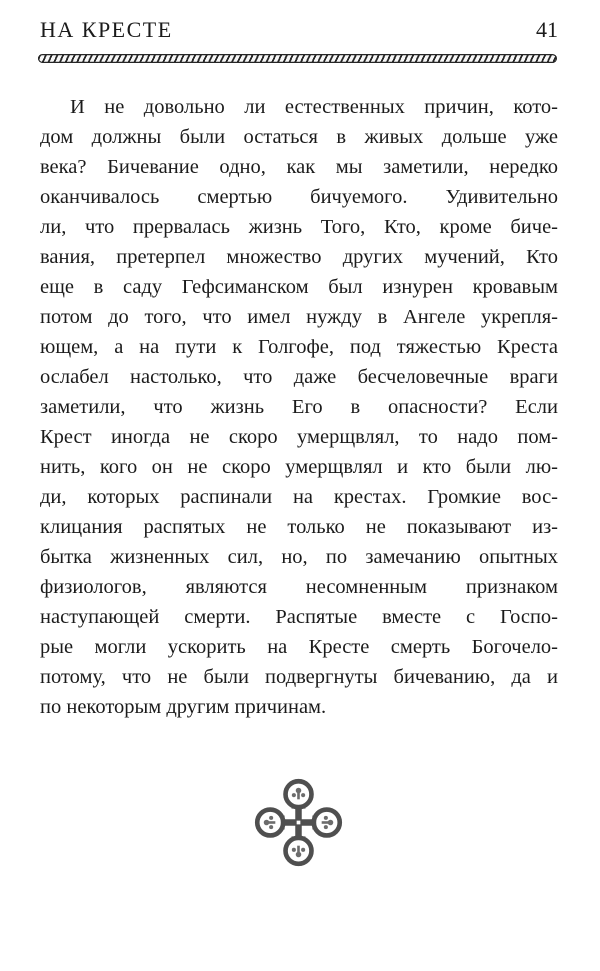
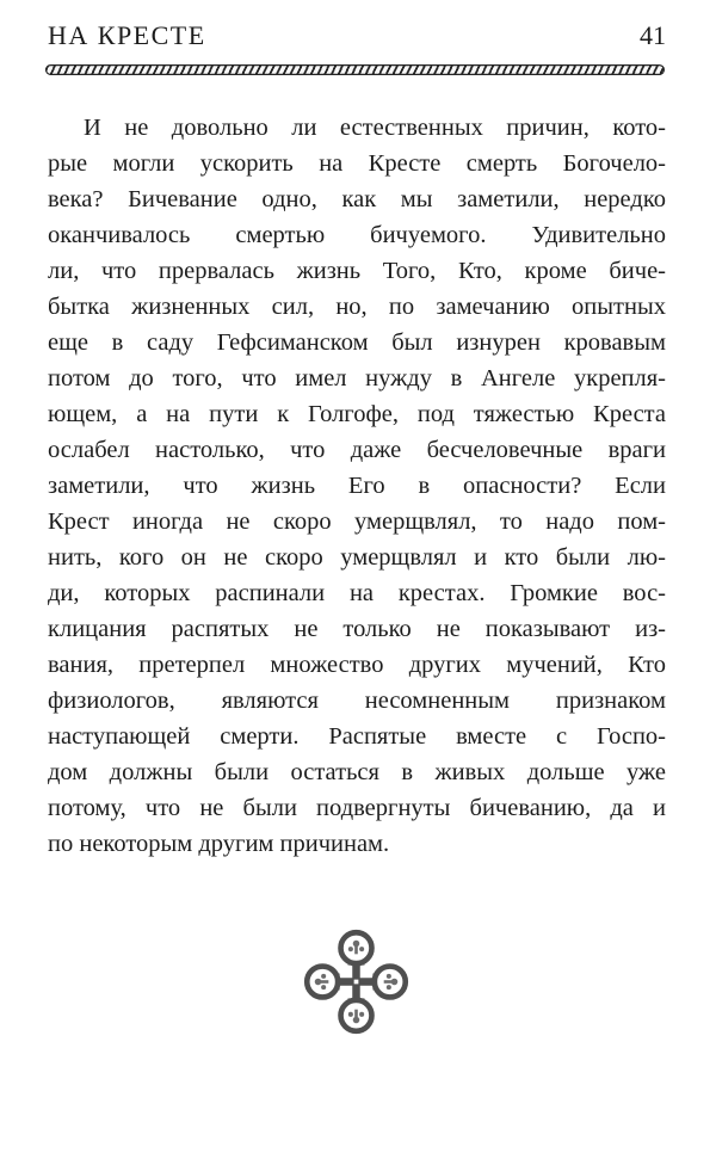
  НА КРЕСТЕ
  41
  И не довольно ли естественных причин, кото-
- дом должны были остаться в живых дольше уже
+ рые могли ускорить на Кресте смерть Богочело-
  века? Бичевание одно, как мы заметили, нередко
  оканчивалось смертью бичуемого. Удивительно
  ли, что прервалась жизнь Того, Кто, кроме биче-
- вания, претерпел множество других мучений, Кто
+ бытка жизненных сил, но, по замечанию опытных
  еще в саду Гефсиманском был изнурен кровавым
  потом до того, что имел нужду в Ангеле укрепля-
  ющем, а на пути к Голгофе, под тяжестью Креста
  ослабел настолько, что даже бесчеловечные враги
  заметили, что жизнь Его в опасности? Если
  Крест иногда не скоро умерщвлял, то надо пом-
  нить, кого он не скоро умерщвлял и кто были лю-
  ди, которых распинали на крестах. Громкие вос-
  клицания распятых не только не показывают из-
- бытка жизненных сил, но, по замечанию опытных
+ вания, претерпел множество других мучений, Кто
  физиологов, являются несомненным признаком
  наступающей смерти. Распятые вместе с Госпо-
- рые могли ускорить на Кресте смерть Богочело-
+ дом должны были остаться в живых дольше уже
  потому, что не были подвергнуты бичеванию, да и
  по некоторым другим причинам.
